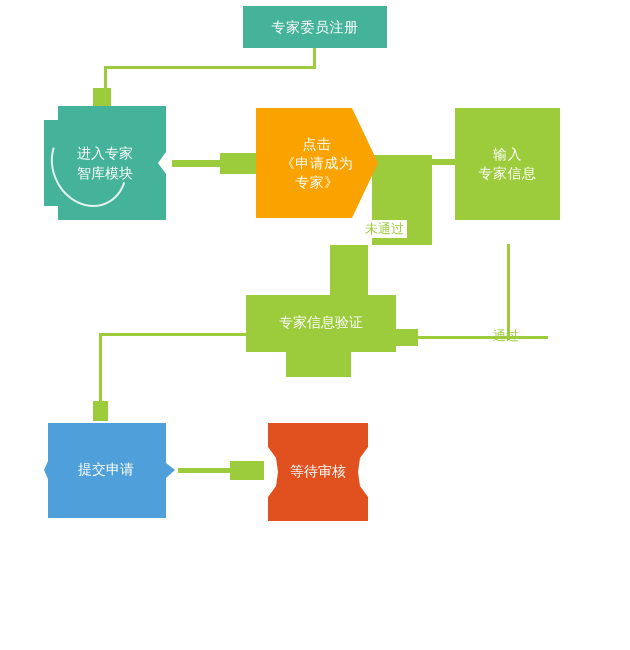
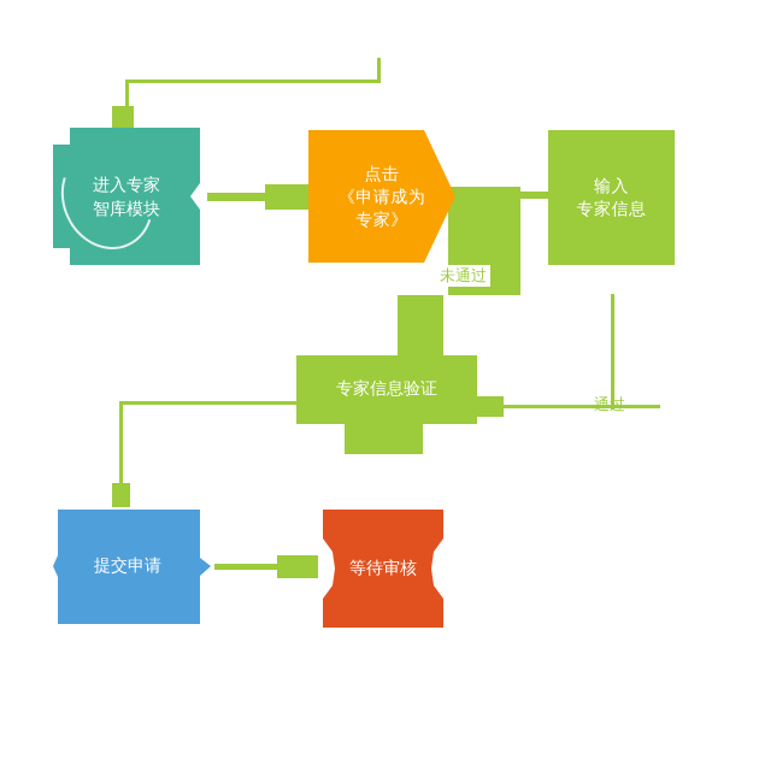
- 专家委员注册
  进入专家
  智库模块
  点击
  《申请成为
  专家》
  输入
  专家信息
  专家信息验证
  提交申请
  等待审核
  未通过
  通过
